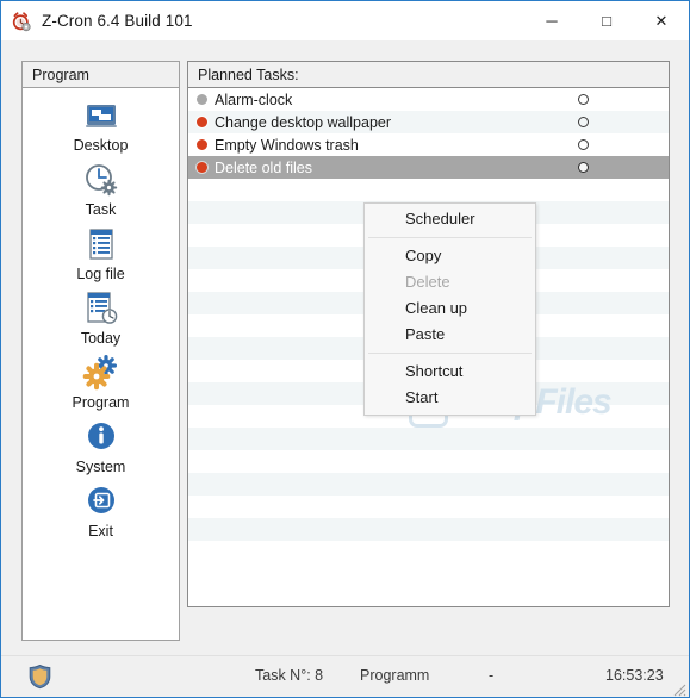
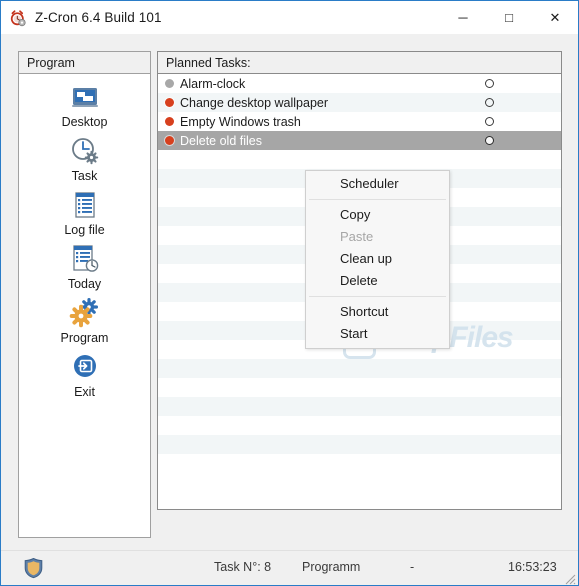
  Z-Cron 6.4 Build 101
  ─
  □
  ✕
  Program
  Desktop
  Task
  Log file
  Today
  Program
- System
  Exit
  Planned Tasks:
  Alarm-clock
  Change desktop wallpaper
  Empty Windows trash
  Delete old files
  Scheduler
  Copy
- Delete
+ Paste
  Clean up
- Paste
+ Delete
  Shortcut
  Start
  Task N°: 8
  Programm
  -
  16:53:23
